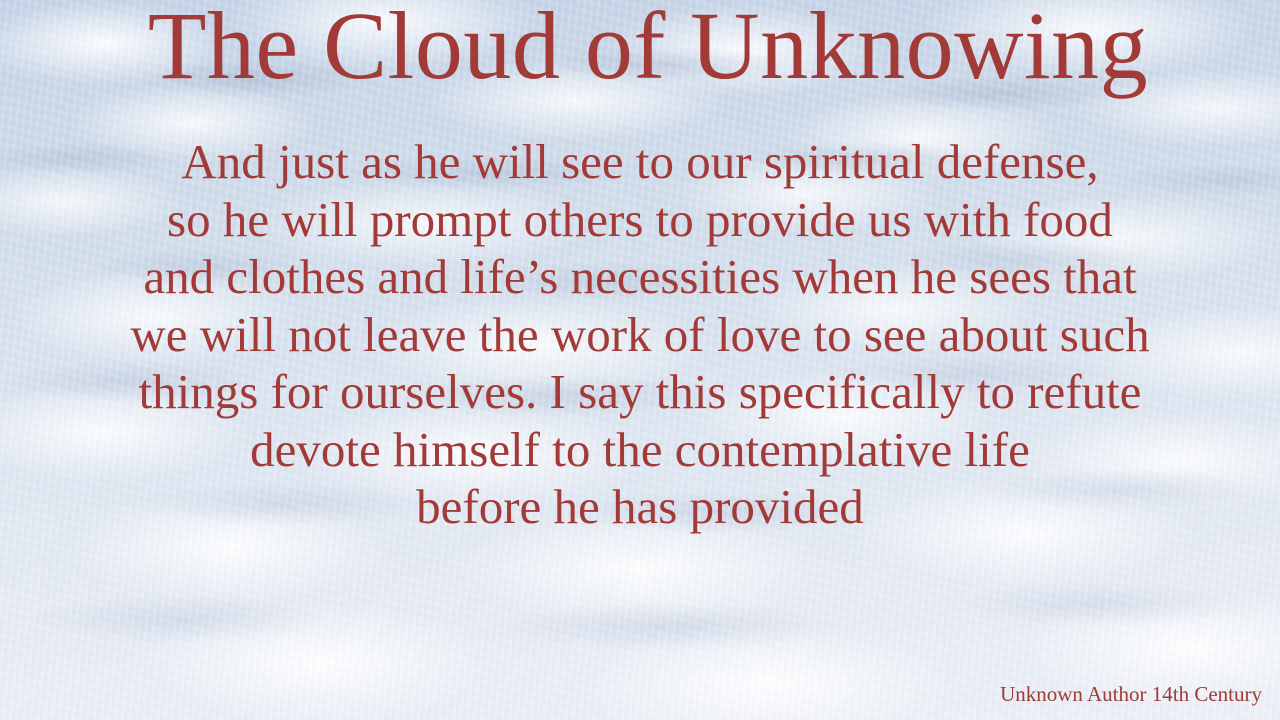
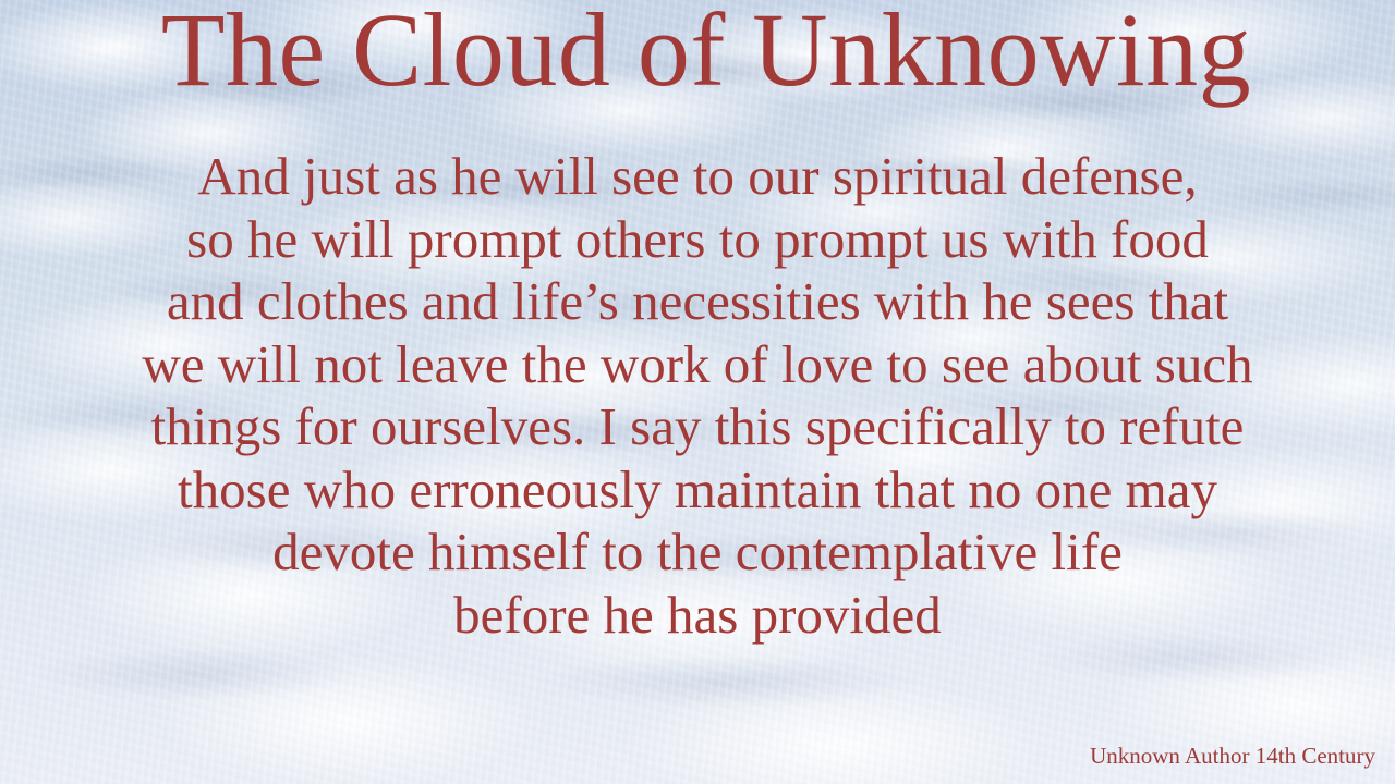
  The Cloud of Unknowing
  And just as he will see to our spiritual defense,
- so he will prompt others to provide us with food
+ so he will prompt others to prompt us with food
- and clothes and life’s necessities when he sees that
+ and clothes and life’s necessities with he sees that
  we will not leave the work of love to see about such
  things for ourselves. I say this specifically to refute
+ those who erroneously maintain that no one may
  devote himself to the contemplative life
  before he has provided
  Unknown Author 14th Century
